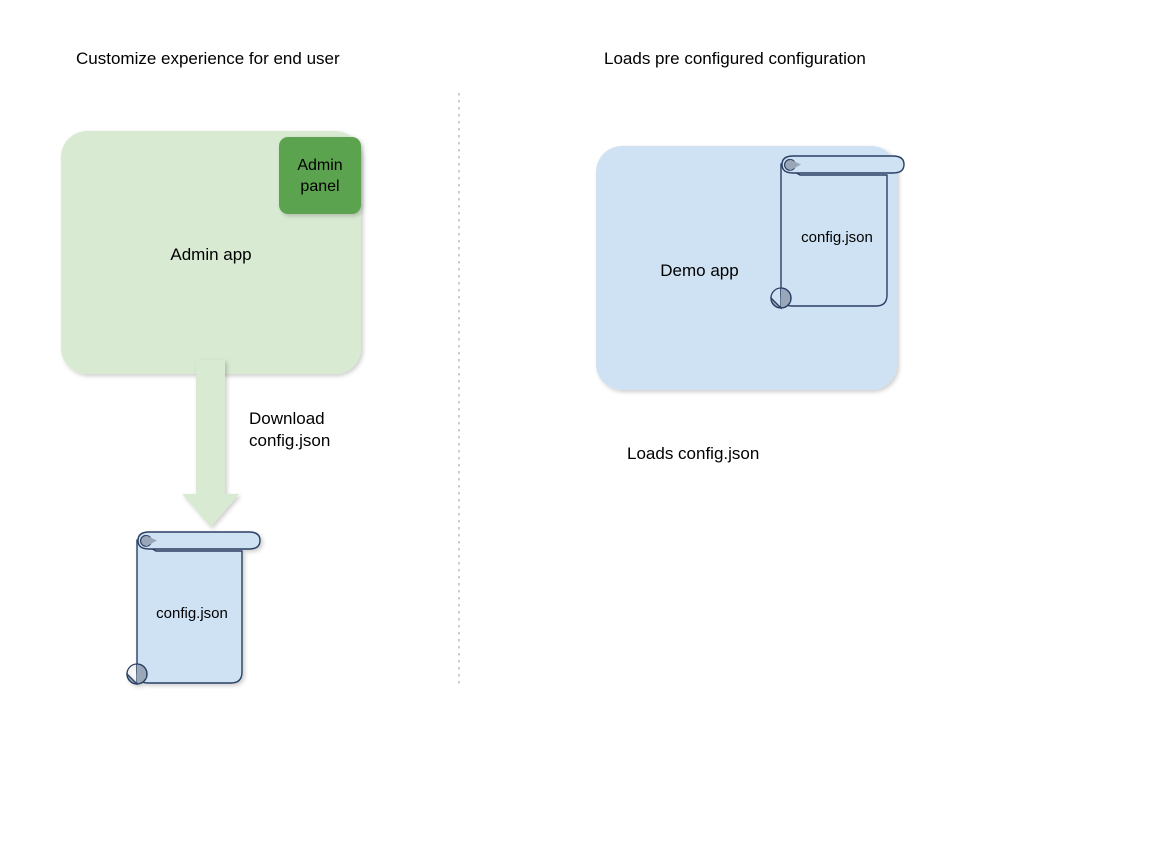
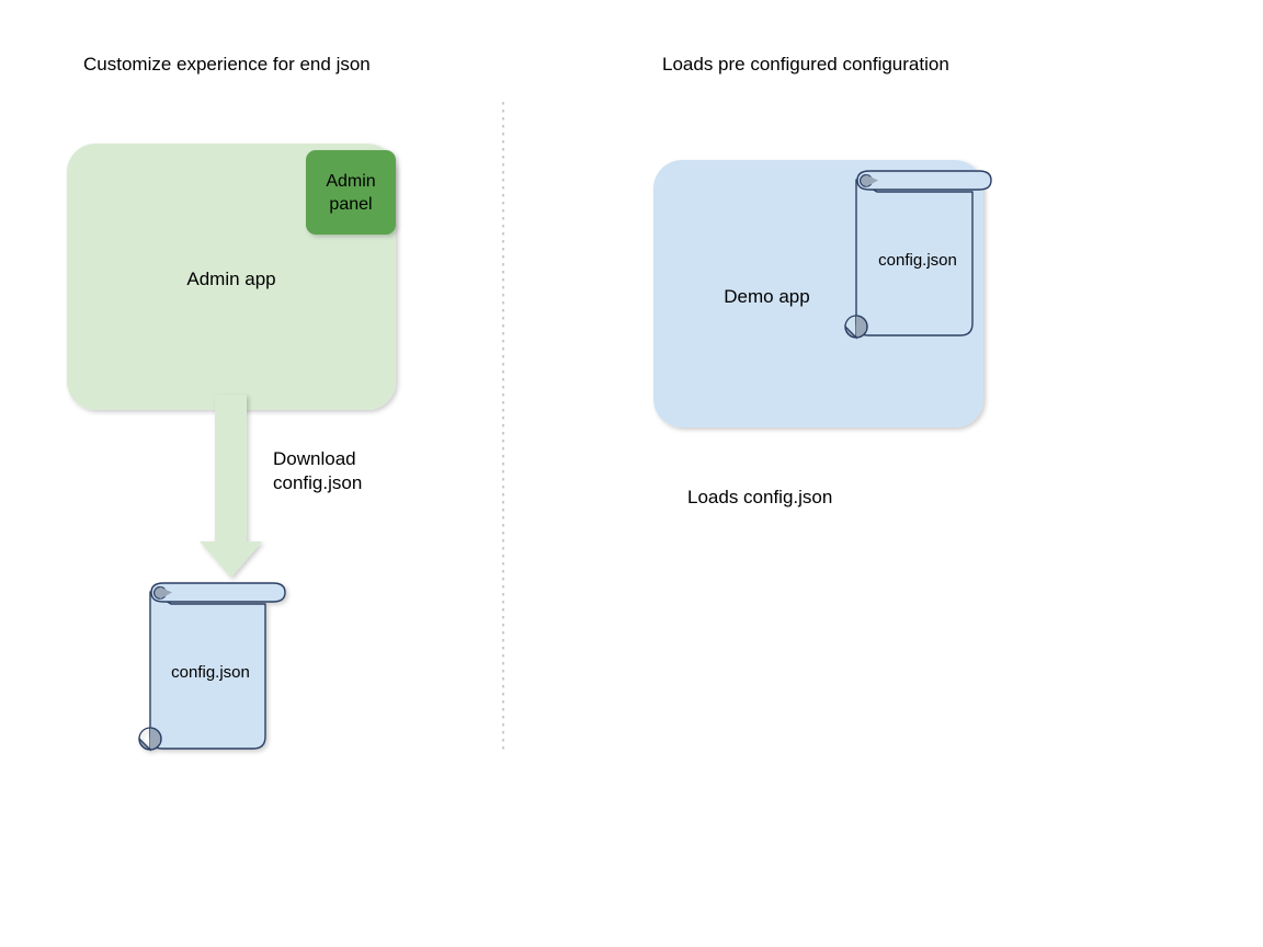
- Customize experience for end user
+ Customize experience for end json
  Loads pre configured configuration
  Admin app
  Admin
  panel
  Download
  config.json
  config.json
  Demo app
  config.json
  Loads config.json
